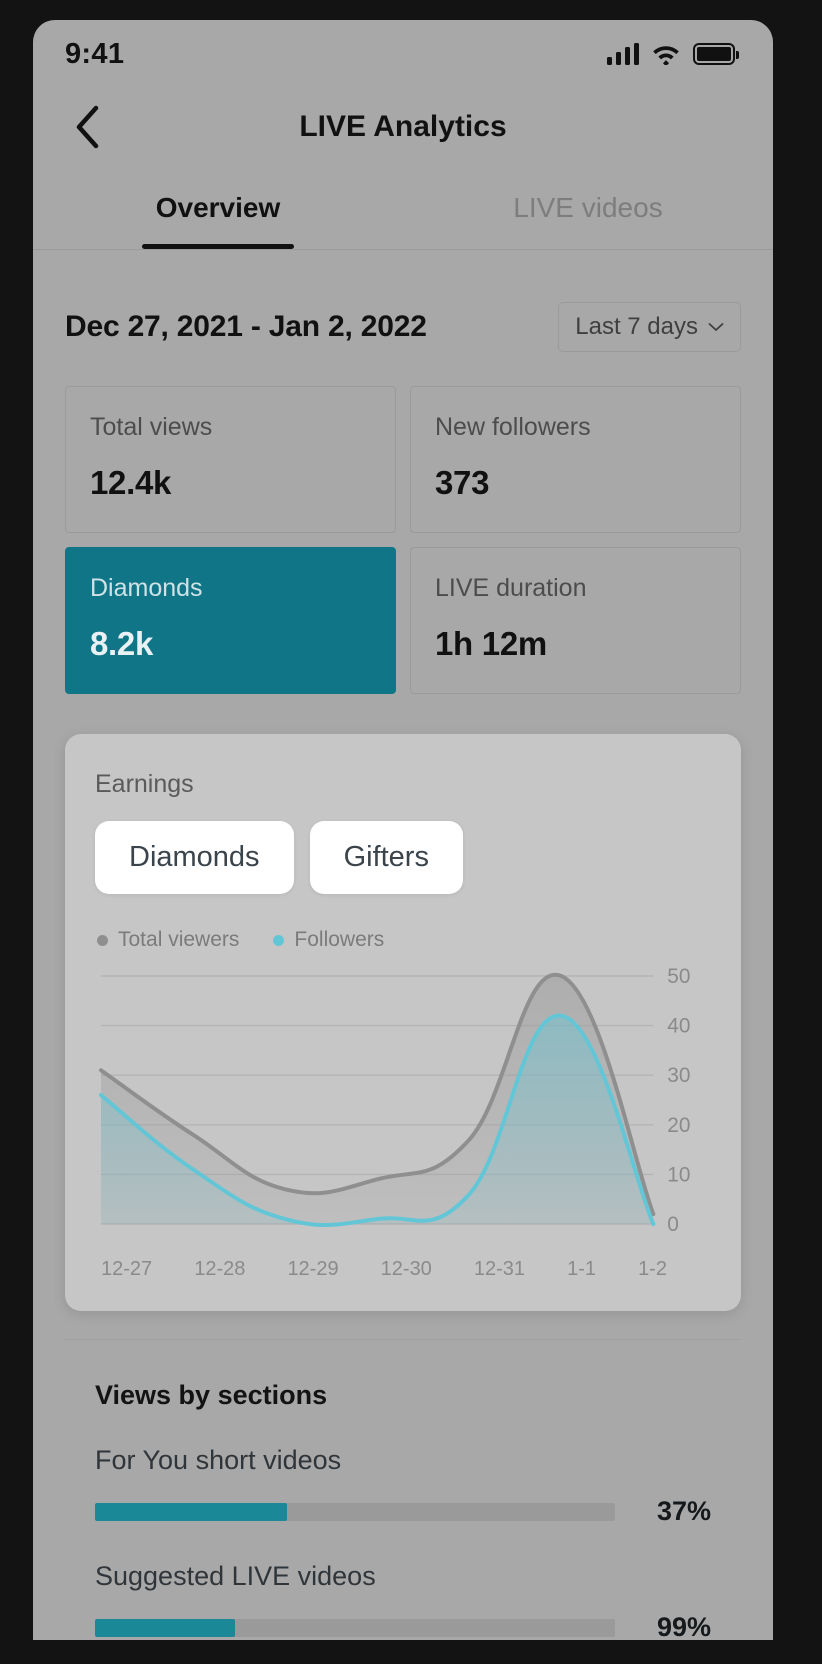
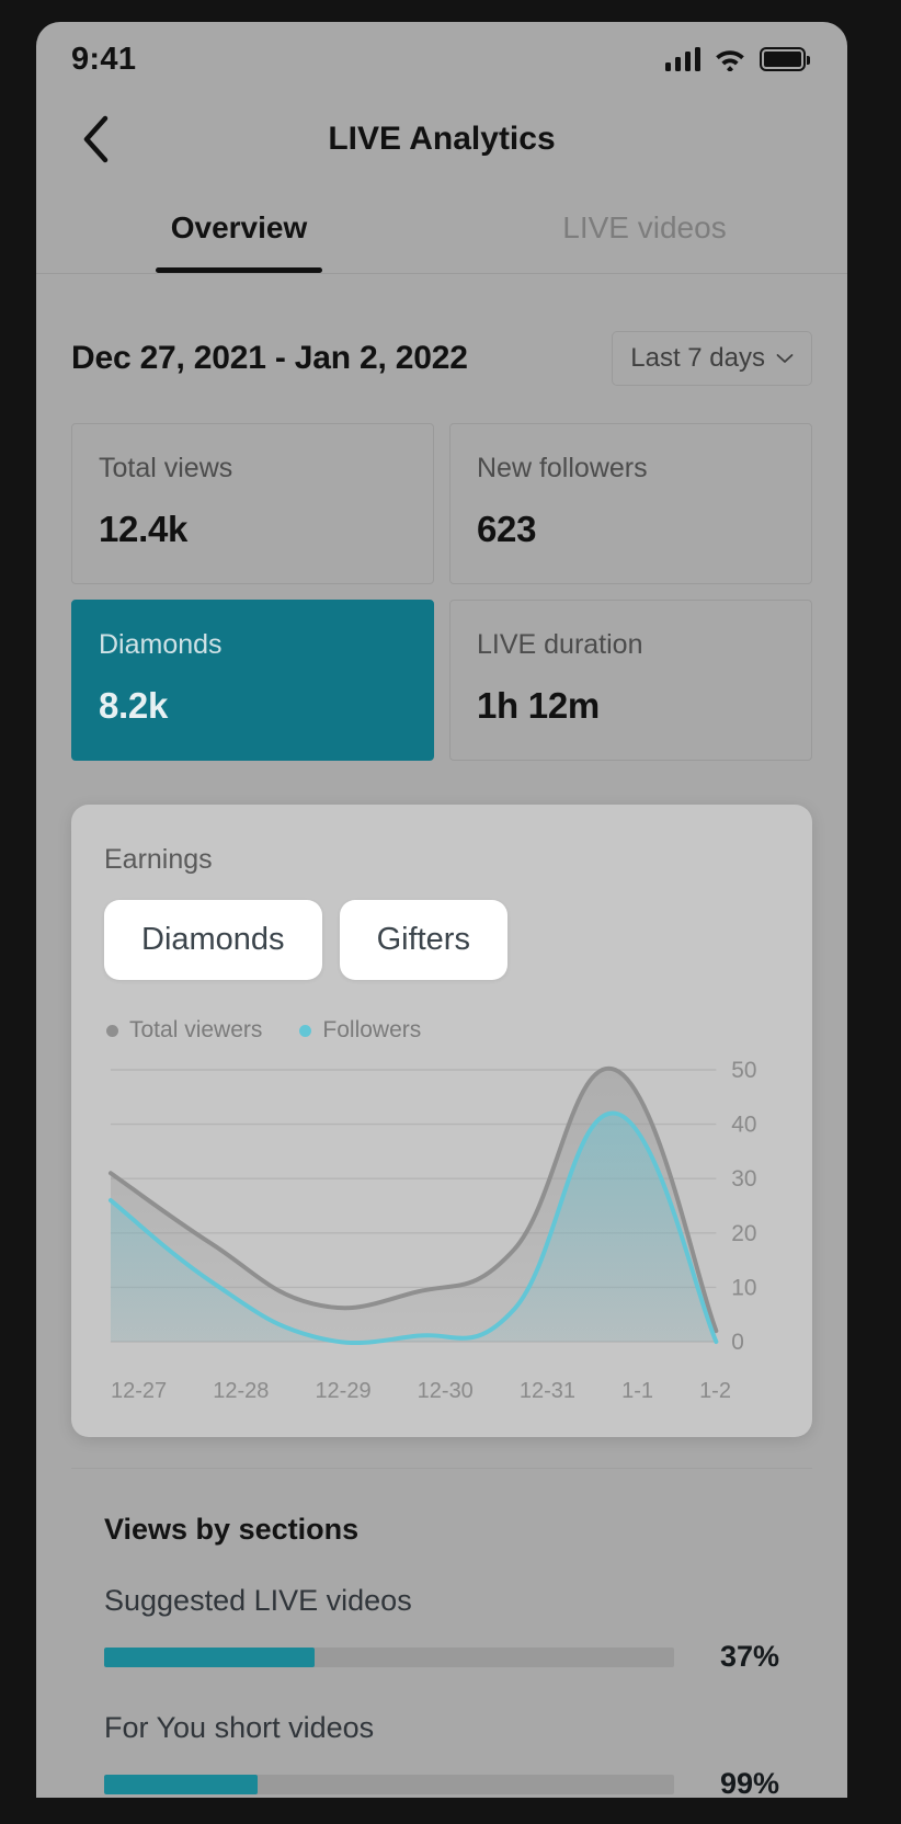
  9:41
  LIVE Analytics
  Overview
  LIVE videos
  Dec 27, 2021 - Jan 2, 2022
  Last 7 days
  Total views
  12.4k
  New followers
- 373
+ 623
  Diamonds
  8.2k
  LIVE duration
  1h 12m
  Earnings
  Diamonds
  Gifters
  Total viewers
  Followers
  0
  10
  20
  30
  40
  50
  12-27
  12-28
  12-29
  12-30
  12-31
  1-1
  1-2
  Views by sections
- For You short videos
+ Suggested LIVE videos
  37%
- Suggested LIVE videos
+ For You short videos
  99%
